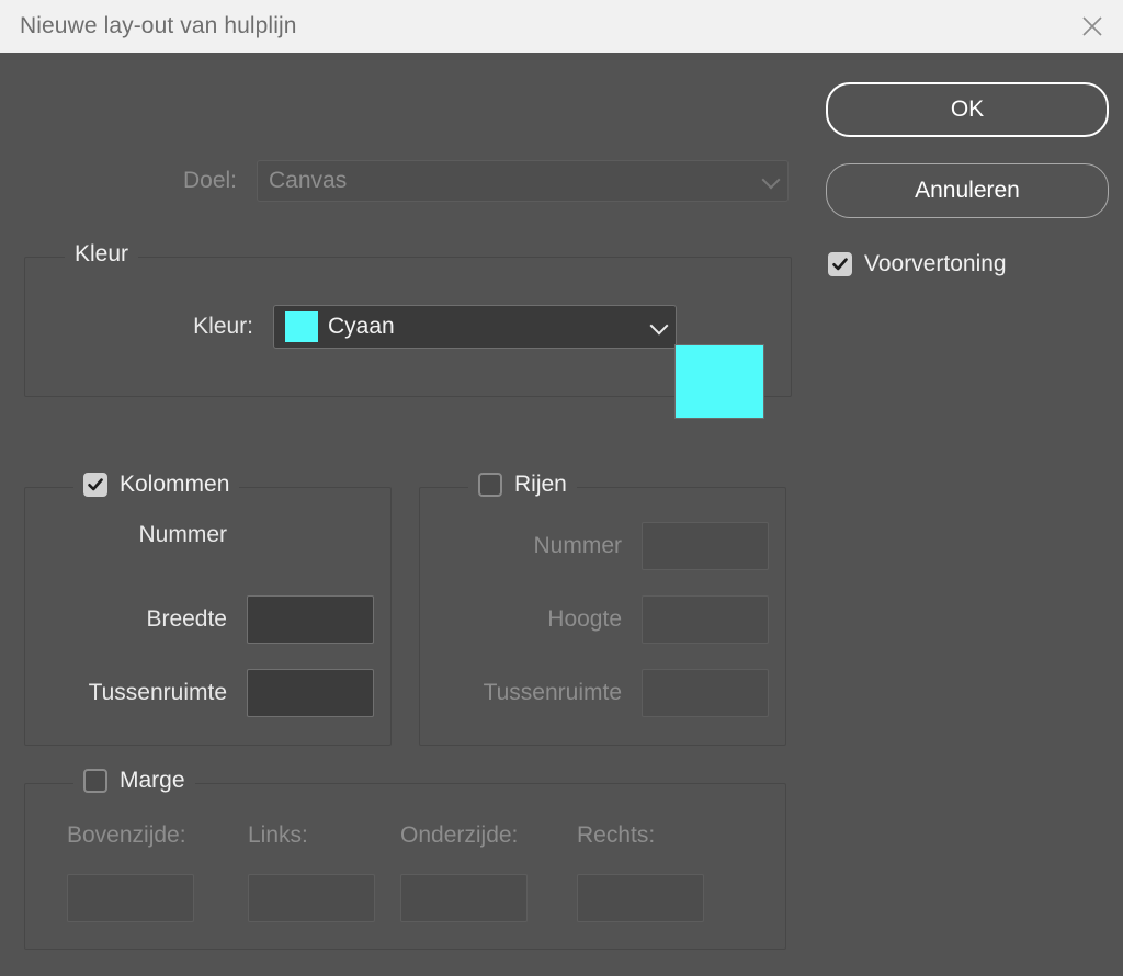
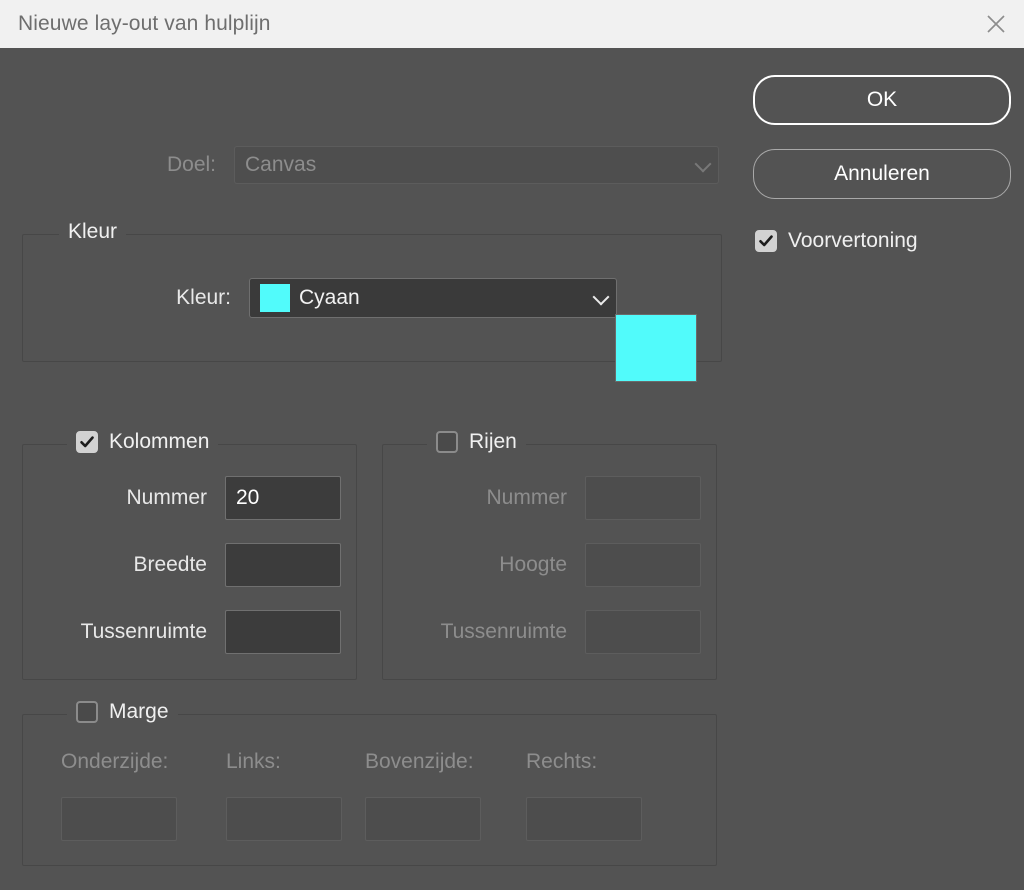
  Nieuwe lay-out van hulplijn
  Doel:
  Canvas
  OK
  Annuleren
  Voorvertoning
  Kleur
  Kleur:
  Cyaan
  Kolommen
  Nummer
+ 20
  Breedte
  Tussenruimte
  Rijen
  Nummer
  Hoogte
  Tussenruimte
  Marge
- Bovenzijde:
+ Onderzijde:
  Links:
- Onderzijde:
+ Bovenzijde:
  Rechts:
